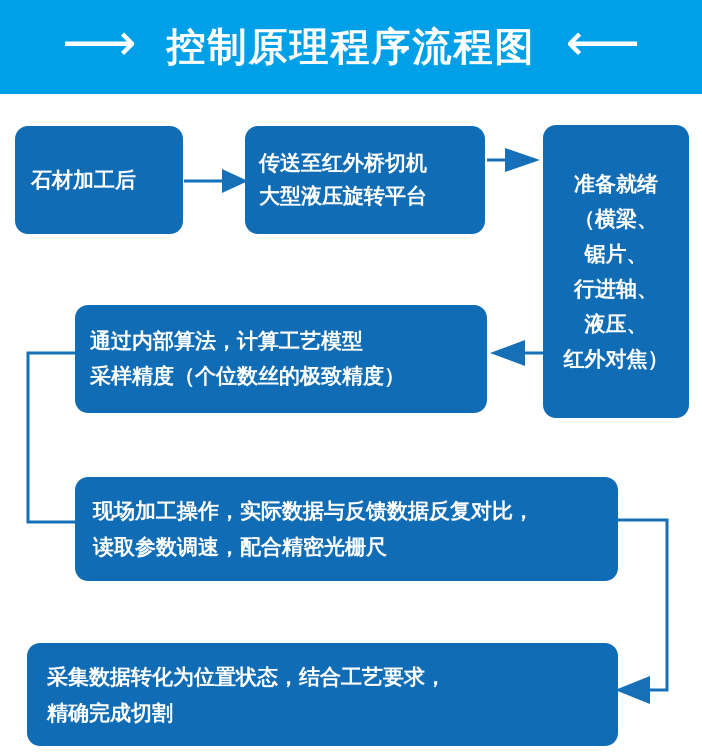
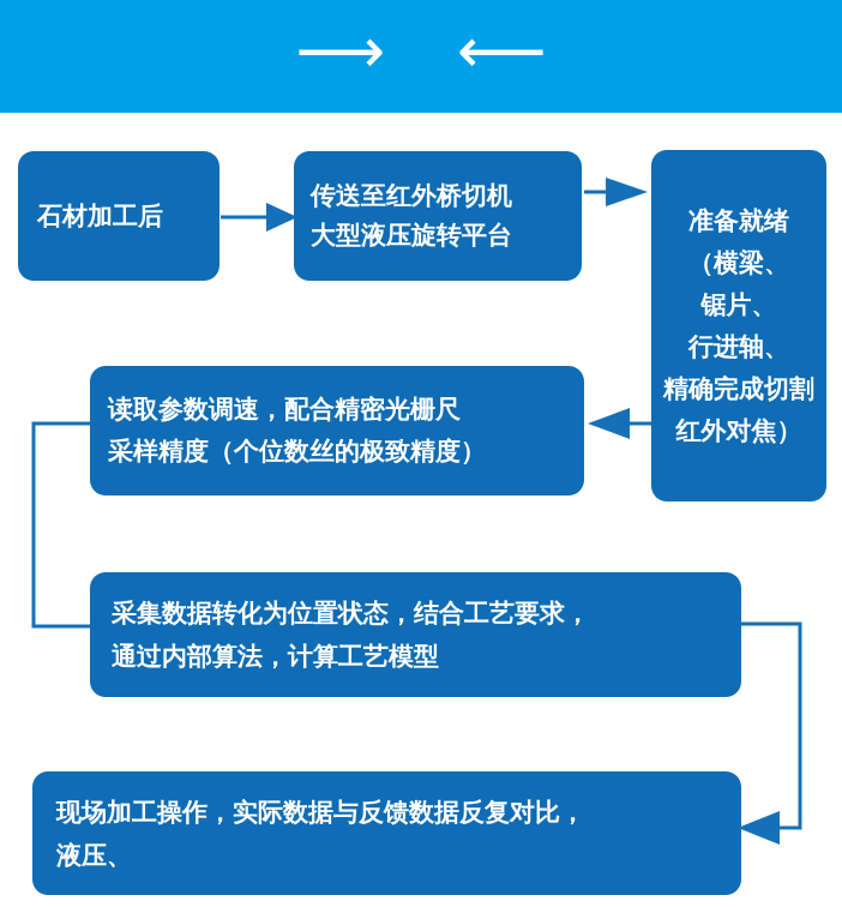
  ⟶
- 控制原理程序流程图
  ⟵
  石材加工后
  传送至红外桥切机
  大型液压旋转平台
  准备就绪
  （横梁、
  锯片、
  行进轴、
- 液压、
+ 精确完成切割
  红外对焦）
- 通过内部算法，计算工艺模型
+ 读取参数调速，配合精密光栅尺
  采样精度（个位数丝的极致精度）
- 现场加工操作，实际数据与反馈数据反复对比，
+ 采集数据转化为位置状态，结合工艺要求，
- 读取参数调速，配合精密光栅尺
+ 通过内部算法，计算工艺模型
- 采集数据转化为位置状态，结合工艺要求，
+ 现场加工操作，实际数据与反馈数据反复对比，
- 精确完成切割
+ 液压、
